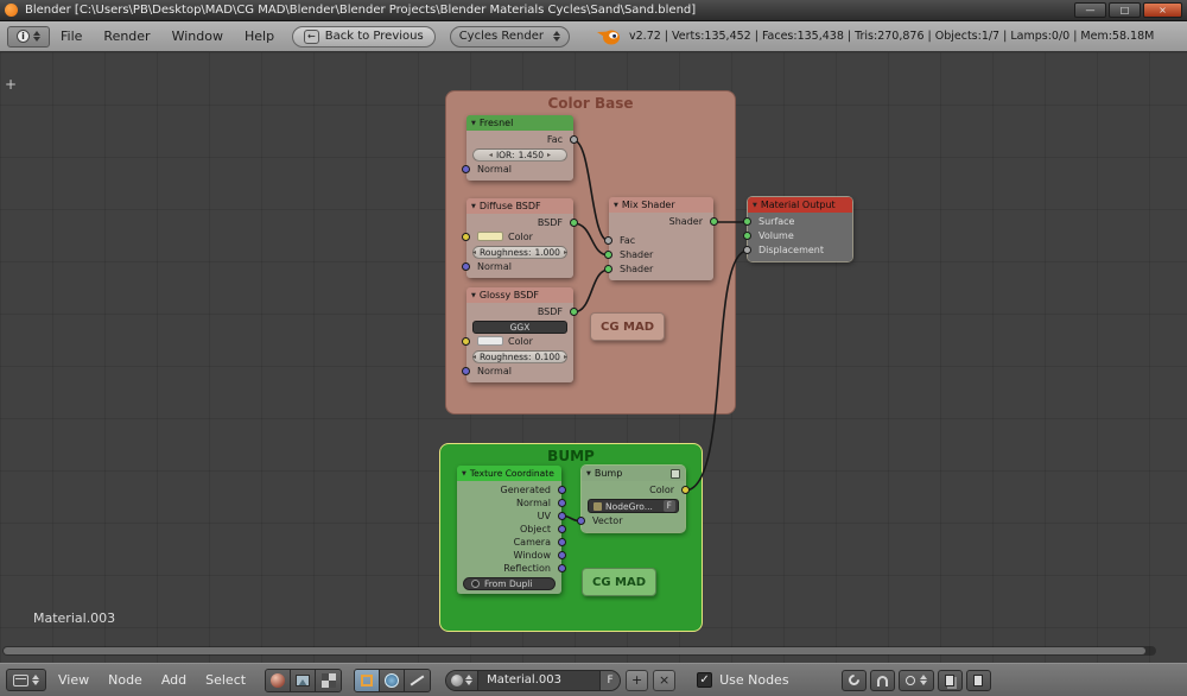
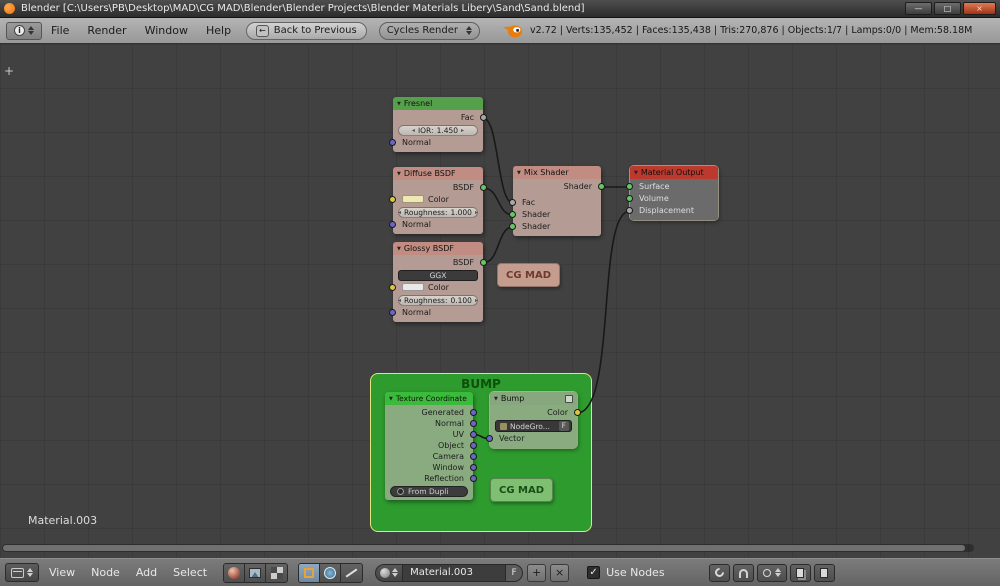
- Blender [C:\Users\PB\Desktop\MAD\CG MAD\Blender\Blender Projects\Blender Materials Cycles\Sand\Sand.blend]
+ Blender [C:\Users\PB\Desktop\MAD\CG MAD\Blender\Blender Projects\Blender Materials Libery\Sand\Sand.blend]
  —
  □
  ×
  i
  File
  Render
  Window
  Help
  ←
  Back to Previous
  Cycles Render
  v2.72 | Verts:135,452 | Faces:135,438 | Tris:270,876 | Objects:1/7 | Lamps:0/0 | Mem:58.18M
  +
- Color Base
  BUMP
  Fresnel
  Fac
  IOR:
  1.450
  Normal
  Diffuse BSDF
  BSDF
  Color
  Roughness:
  1.000
  Normal
  Glossy BSDF
  BSDF
  GGX
  Color
  Roughness:
  0.100
  Normal
  Mix Shader
  Shader
  Fac
  Shader
  Shader
  Material Output
  Surface
  Volume
  Displacement
  Texture Coordinate
  Generated
  Normal
  UV
  Object
  Camera
  Window
  Reflection
  From Dupli
  Bump
  Color
  NodeGro...
  F
  Vector
  CG MAD
  CG MAD
  Material.003
  View
  Node
  Add
  Select
  Material.003
  F
  +
  ×
  ✓
  Use Nodes
